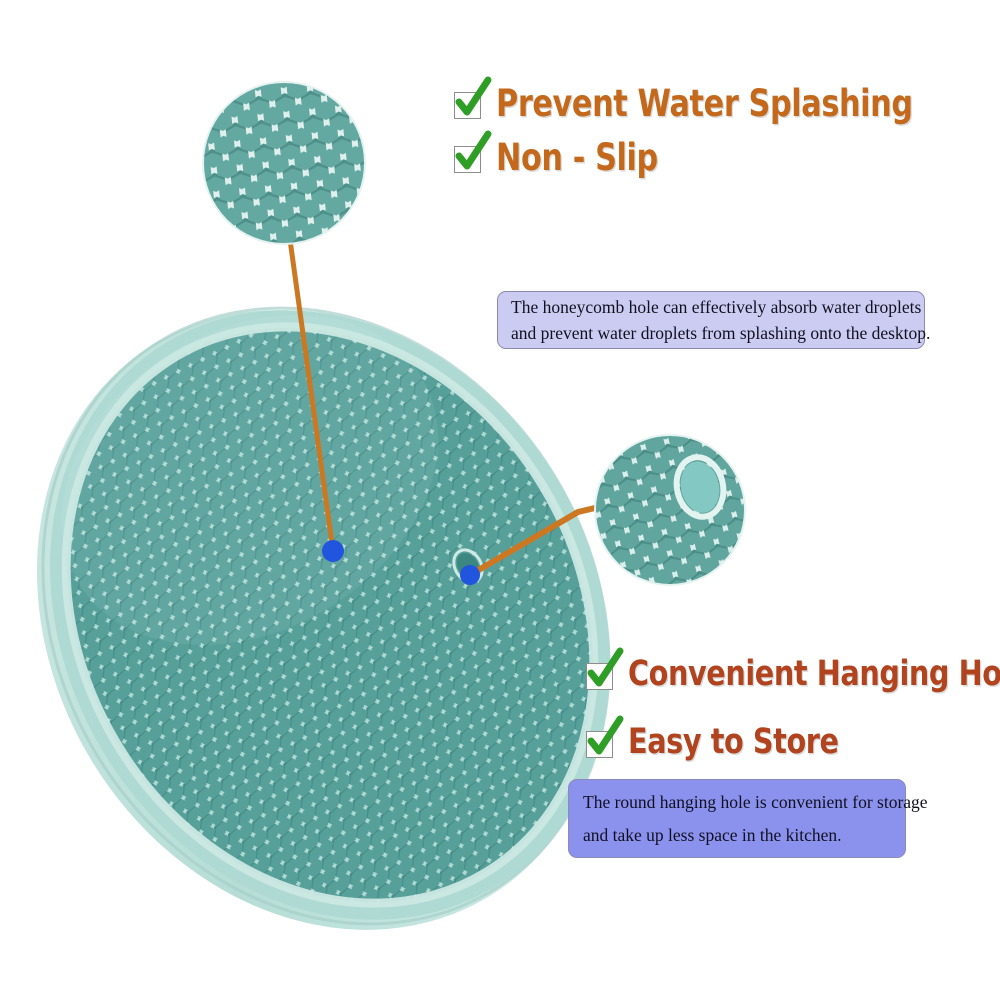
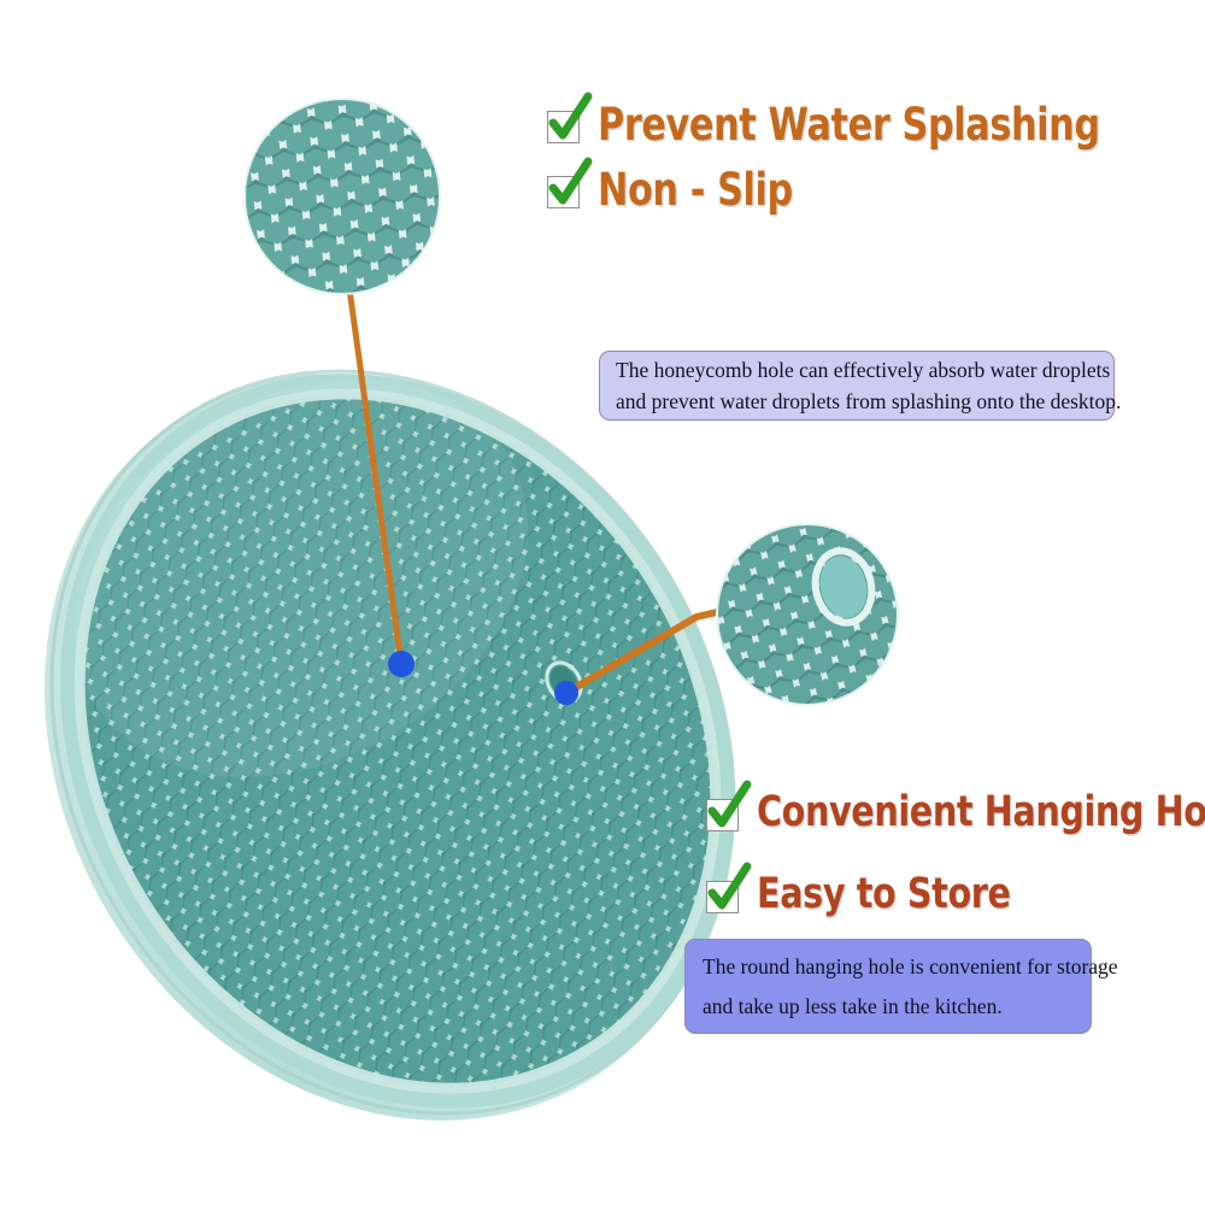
  Prevent Water Splashing
  Non - Slip
  The honeycomb hole can effectively absorb water droplets
  and prevent water droplets from splashing onto the desktop.
  Convenient Hanging Ho
  Easy to Store
  The round hanging hole is convenient for storage
- and take up less space in the kitchen.
+ and take up less take in the kitchen.
